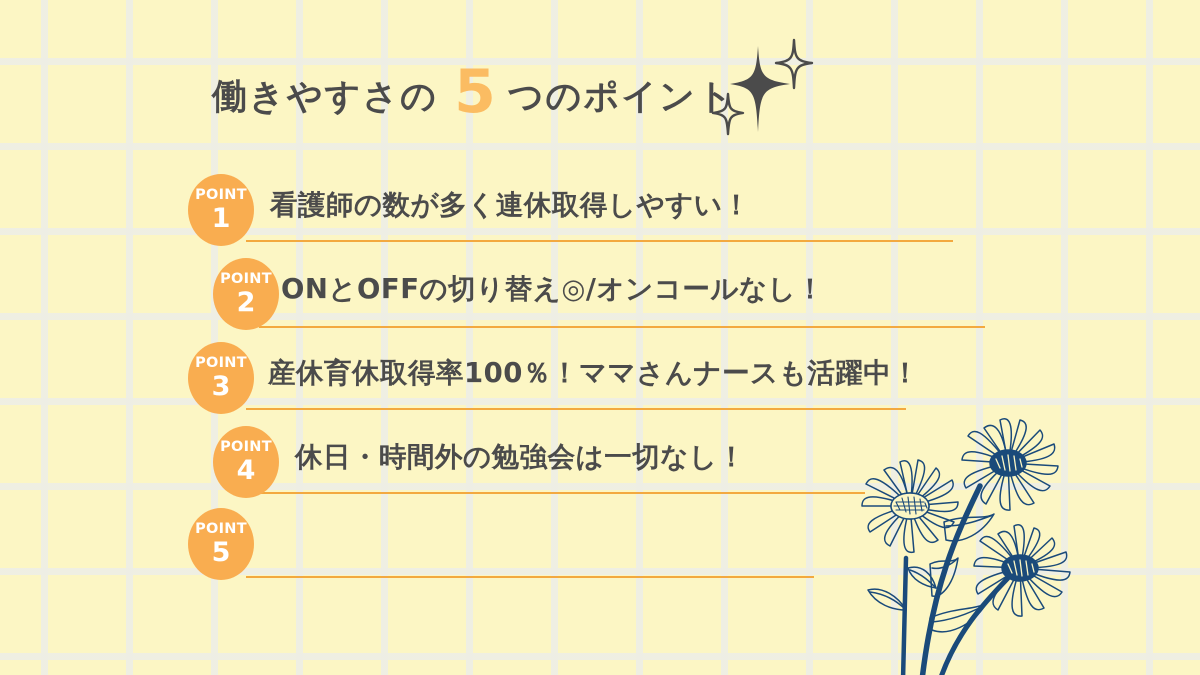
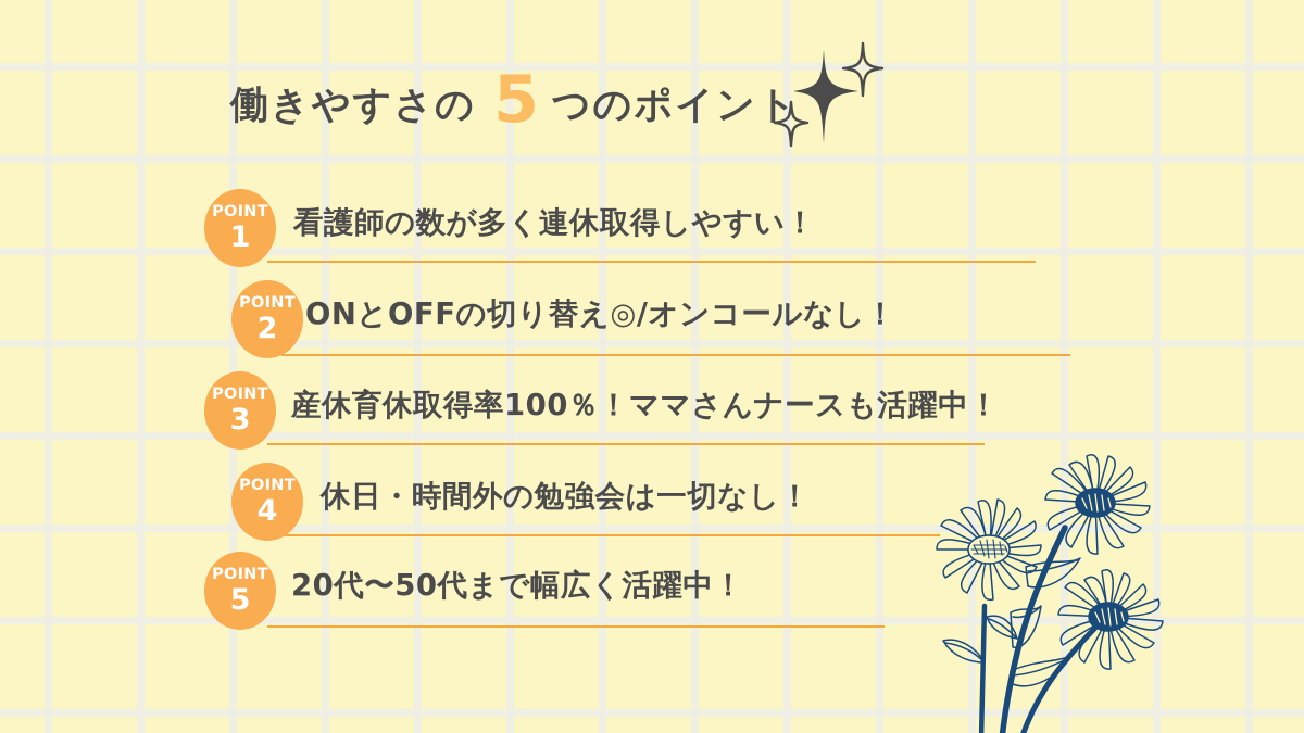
  働きやすさの
  5
  つのポイント
  POINT
  1
  看護師の数が多く連休取得しやすい！
  POINT
  2
  ONとOFFの切り替え◎/オンコールなし！
  POINT
  3
  産休育休取得率100％！ママさんナースも活躍中！
  POINT
  4
  休日・時間外の勉強会は一切なし！
  POINT
  5
+ 20代〜50代まで幅広く活躍中！
